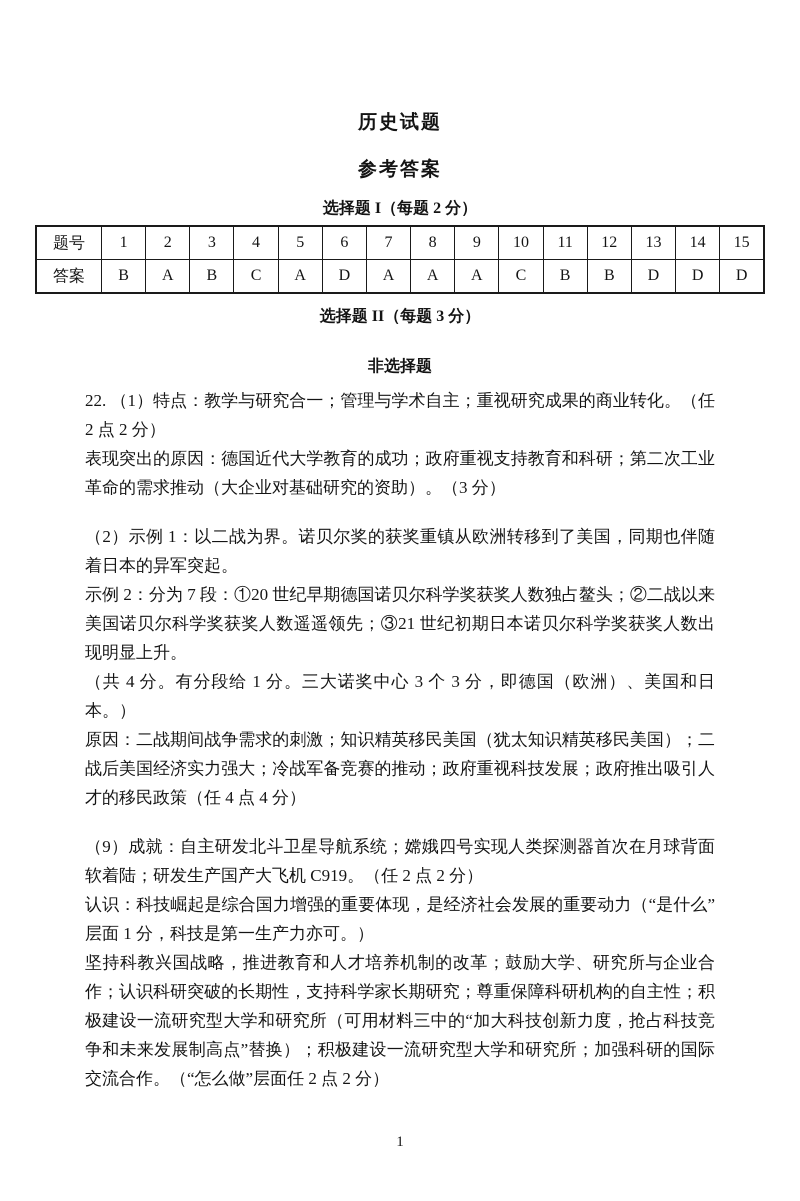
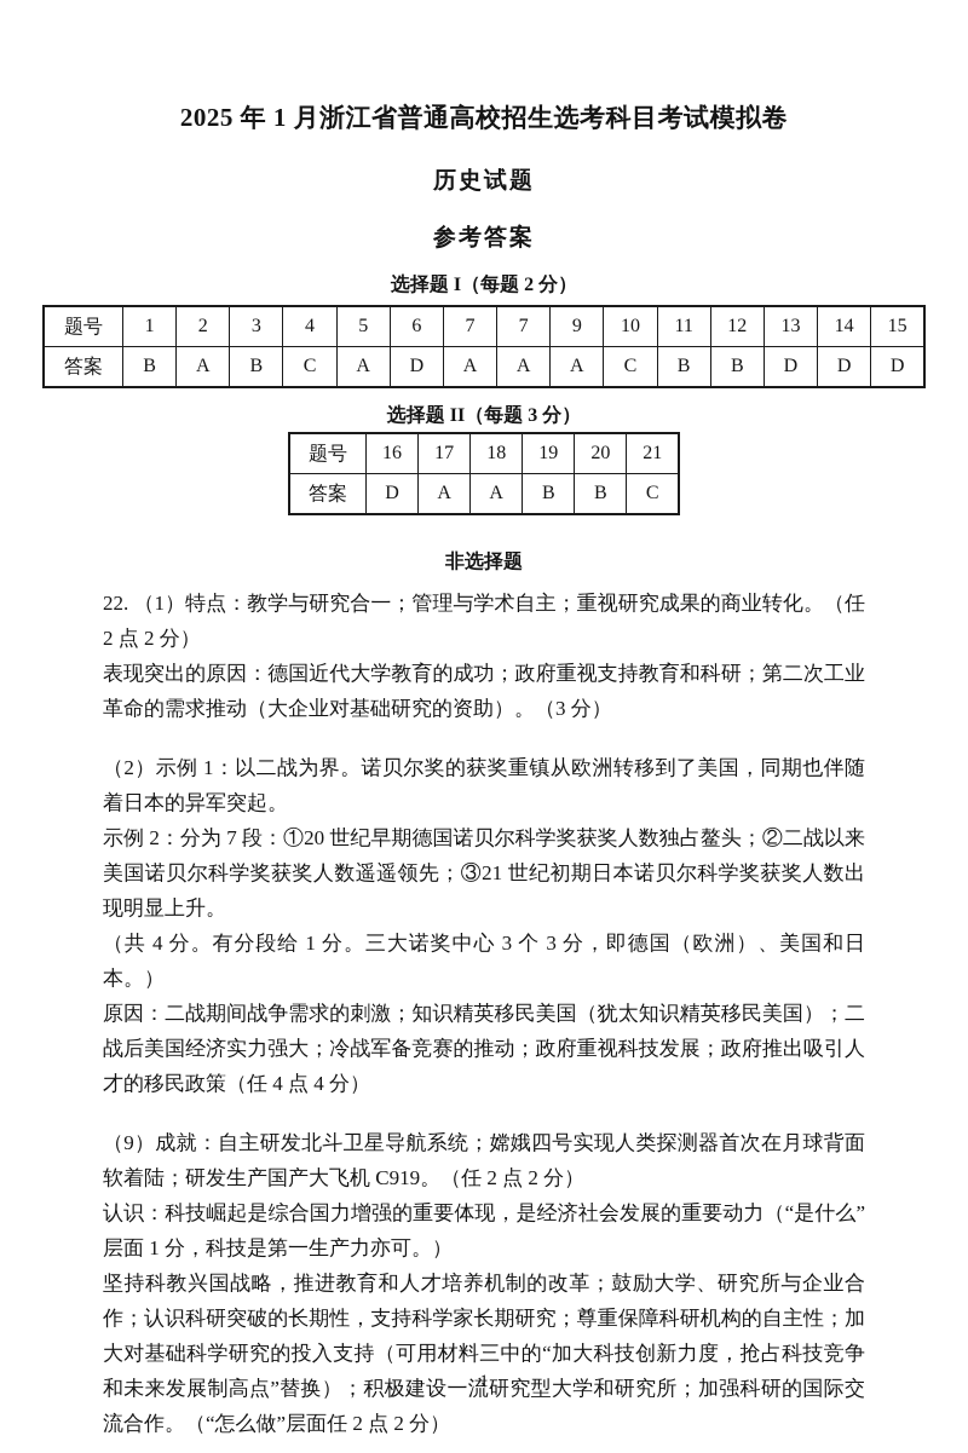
+ 2025 年 1 月浙江省普通高校招生选考科目考试模拟卷
  历史试题
  参考答案
  选择题 I（每题 2 分）
- 题号	1	2	3	4	5	6	7	8	9	10	11	12	13	14	15
+ 题号	1	2	3	4	5	6	7	7	9	10	11	12	13	14	15
  答案	B	A	B	C	A	D	A	A	A	C	B	B	D	D	D
  选择题 II（每题 3 分）
+ 题号	16	17	18	19	20	21
+ 答案	D	A	A	B	B	C
  非选择题
  22. （1）特点：教学与研究合一；管理与学术自主；重视研究成果的商业转化。（任 2 点 2 分）
  表现突出的原因：德国近代大学教育的成功；政府重视支持教育和科研；第二次工业革命的需求推动（大企业对基础研究的资助）。（3 分）
  （2）示例 1：以二战为界。诺贝尔奖的获奖重镇从欧洲转移到了美国，同期也伴随着日本的异军突起。
  示例 2：分为 7 段：①20 世纪早期德国诺贝尔科学奖获奖人数独占鳌头；②二战以来美国诺贝尔科学奖获奖人数遥遥领先；③21 世纪初期日本诺贝尔科学奖获奖人数出现明显上升。
  （共 4 分。有分段给 1 分。三大诺奖中心 3 个 3 分，即德国（欧洲）、美国和日本。）
  原因：二战期间战争需求的刺激；知识精英移民美国（犹太知识精英移民美国）；二战后美国经济实力强大；冷战军备竞赛的推动；政府重视科技发展；政府推出吸引人才的移民政策（任 4 点 4 分）
  （9）成就：自主研发北斗卫星导航系统；嫦娥四号实现人类探测器首次在月球背面软着陆；研发生产国产大飞机 C919。（任 2 点 2 分）
  认识：科技崛起是综合国力增强的重要体现，是经济社会发展的重要动力（“是什么”层面 1 分，科技是第一生产力亦可。）
- 坚持科教兴国战略，推进教育和人才培养机制的改革；鼓励大学、研究所与企业合作；认识科研突破的长期性，支持科学家长期研究；尊重保障科研机构的自主性；积极建设一流研究型大学和研究所（可用材料三中的“加大科技创新力度，抢占科技竞争和未来发展制高点”替换）；积极建设一流研究型大学和研究所；加强科研的国际交流合作。（“怎么做”层面任 2 点 2 分）
+ 坚持科教兴国战略，推进教育和人才培养机制的改革；鼓励大学、研究所与企业合作；认识科研突破的长期性，支持科学家长期研究；尊重保障科研机构的自主性；加大对基础科学研究的投入支持（可用材料三中的“加大科技创新力度，抢占科技竞争和未来发展制高点”替换）；积极建设一流研究型大学和研究所；加强科研的国际交流合作。（“怎么做”层面任 2 点 2 分）
  1
